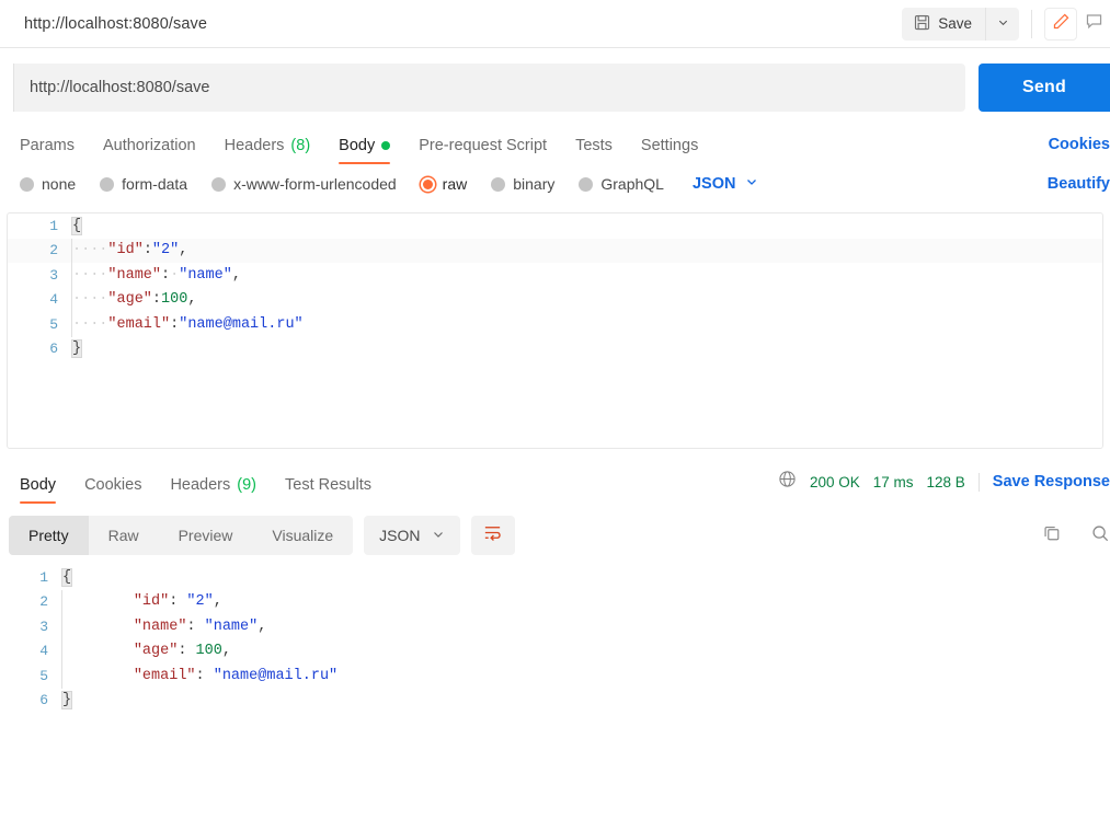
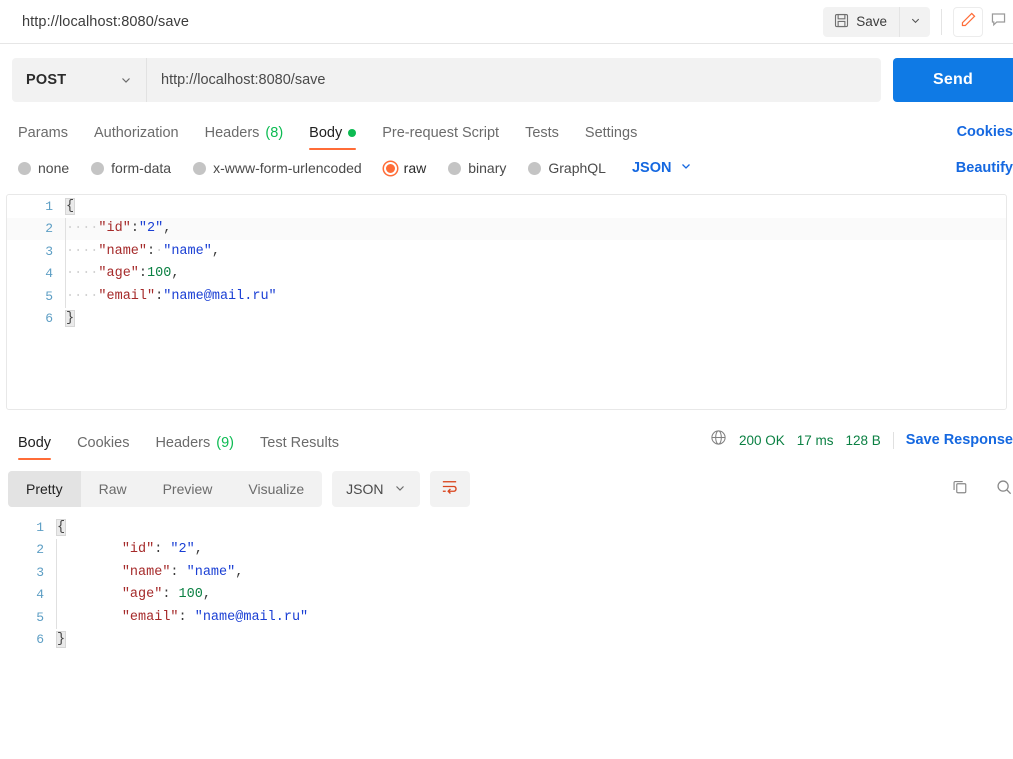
  http://localhost:8080/save
  Save
+ POST
  http://localhost:8080/save
  Send
  Params
  Authorization
  Headers
  (8)
  Body
  Pre-request Script
  Tests
  Settings
  Cookies
  none
  form-data
  x-www-form-urlencoded
  raw
  binary
  GraphQL
  JSON
  Beautify
  1
  {
  2
  ····"id":"2",
  3
  ····"name":·"name",
  4
  ····"age":100,
  5
  ····"email":"name@mail.ru"
  6
  }
  Body
  Cookies
  Headers
  (9)
  Test Results
  200 OK
  17 ms
  128 B
  Save Response
  Pretty
  Raw
  Preview
  Visualize
  JSON
  1
  {
  2
  "id": "2",
  3
  "name": "name",
  4
  "age": 100,
  5
  "email": "name@mail.ru"
  6
  }
